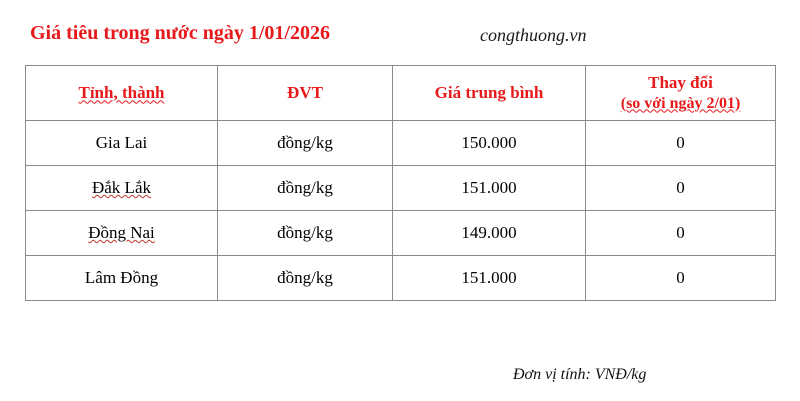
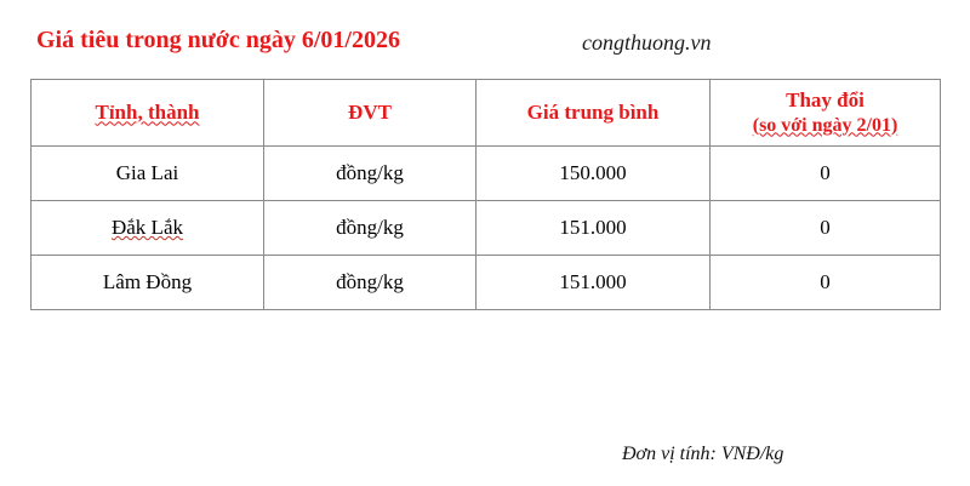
- Giá tiêu trong nước ngày 1/01/2026
+ Giá tiêu trong nước ngày 6/01/2026
  congthuong.vn
  Tỉnh, thành	ĐVT	Giá trung bình	Thay đổi (so với ngày 2/01)
  Gia Lai	đồng/kg	150.000	0
  Đắk Lắk	đồng/kg	151.000	0
- Đồng Nai	đồng/kg	149.000	0
  Lâm Đồng	đồng/kg	151.000	0
  Đơn vị tính: VNĐ/kg
